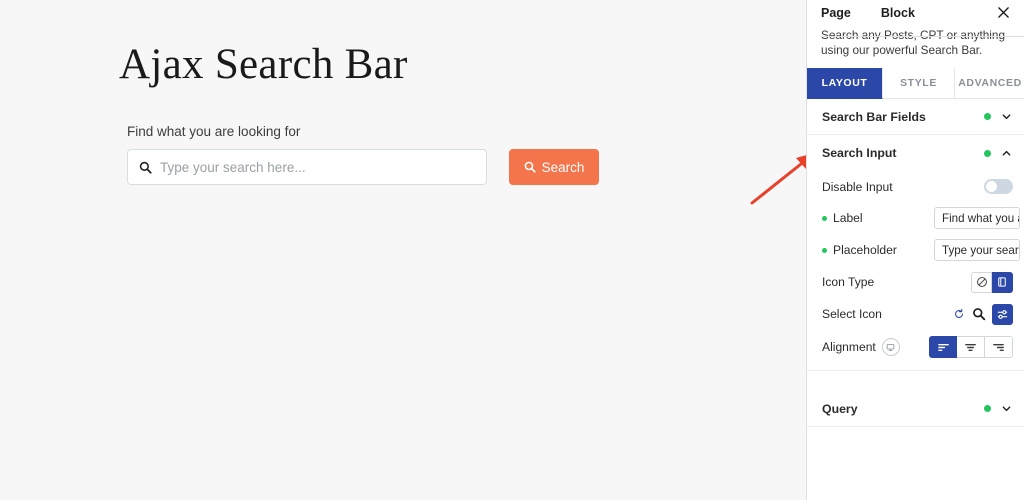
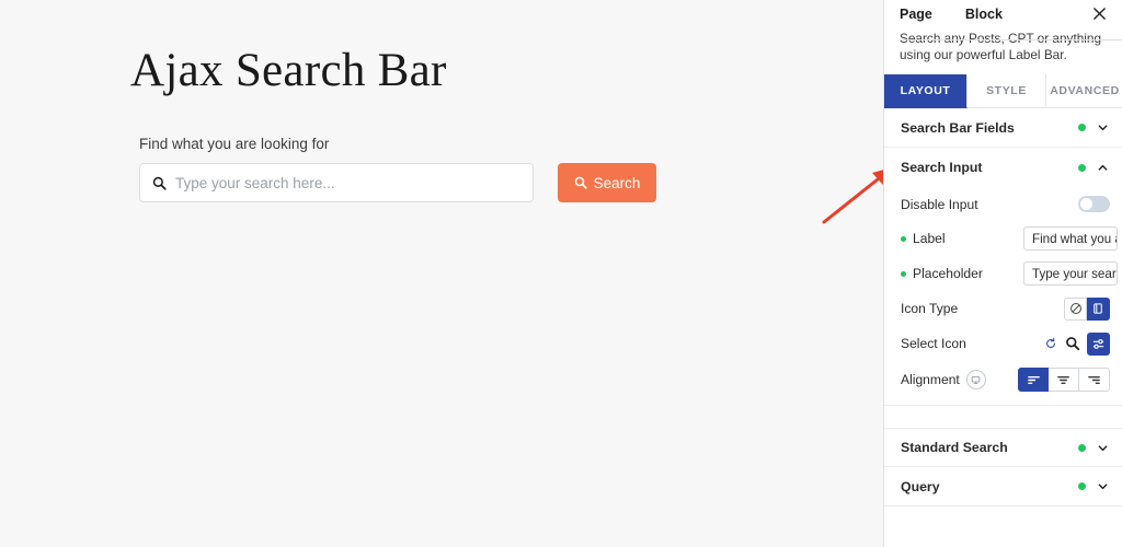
  Ajax Search Bar
  Find what you are looking for
  Type your search here...
  Search
  Page
  Block
  Search any Posts, CPT or anything
- using our powerful Search Bar.
+ using our powerful Label Bar.
  LAYOUT
  STYLE
  ADVANCED
  Search Bar Fields
  Search Input
  Disable Input
  Label
  Find what you
  Placeholder
  Type your sear
  Icon Type
  Select Icon
  Alignment
+ Standard Search
  Query
